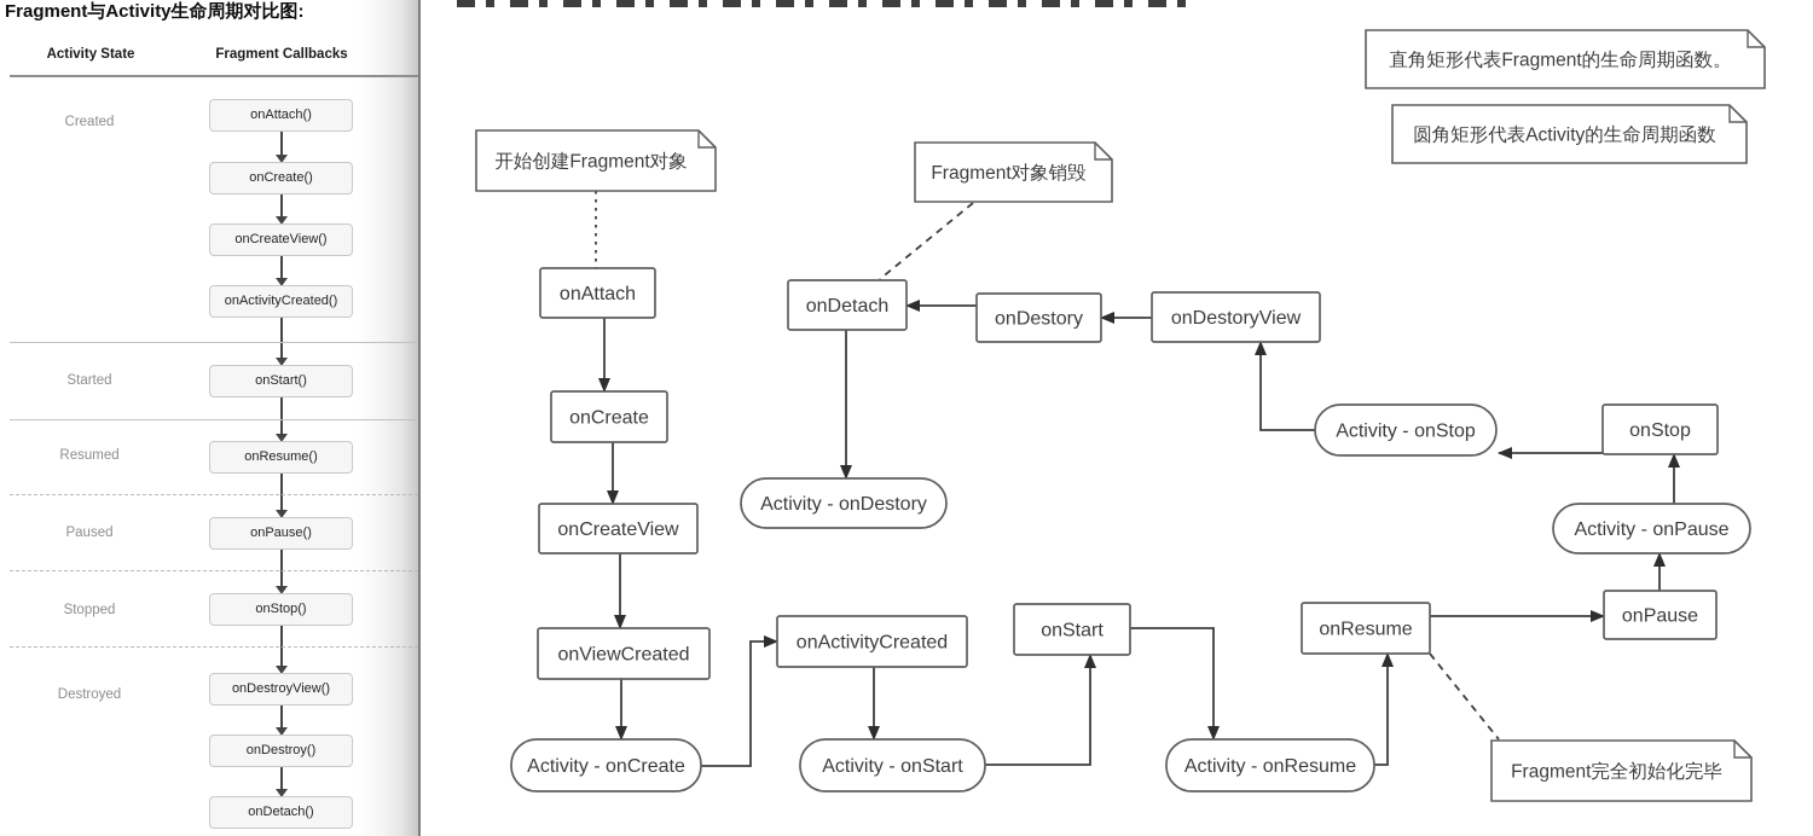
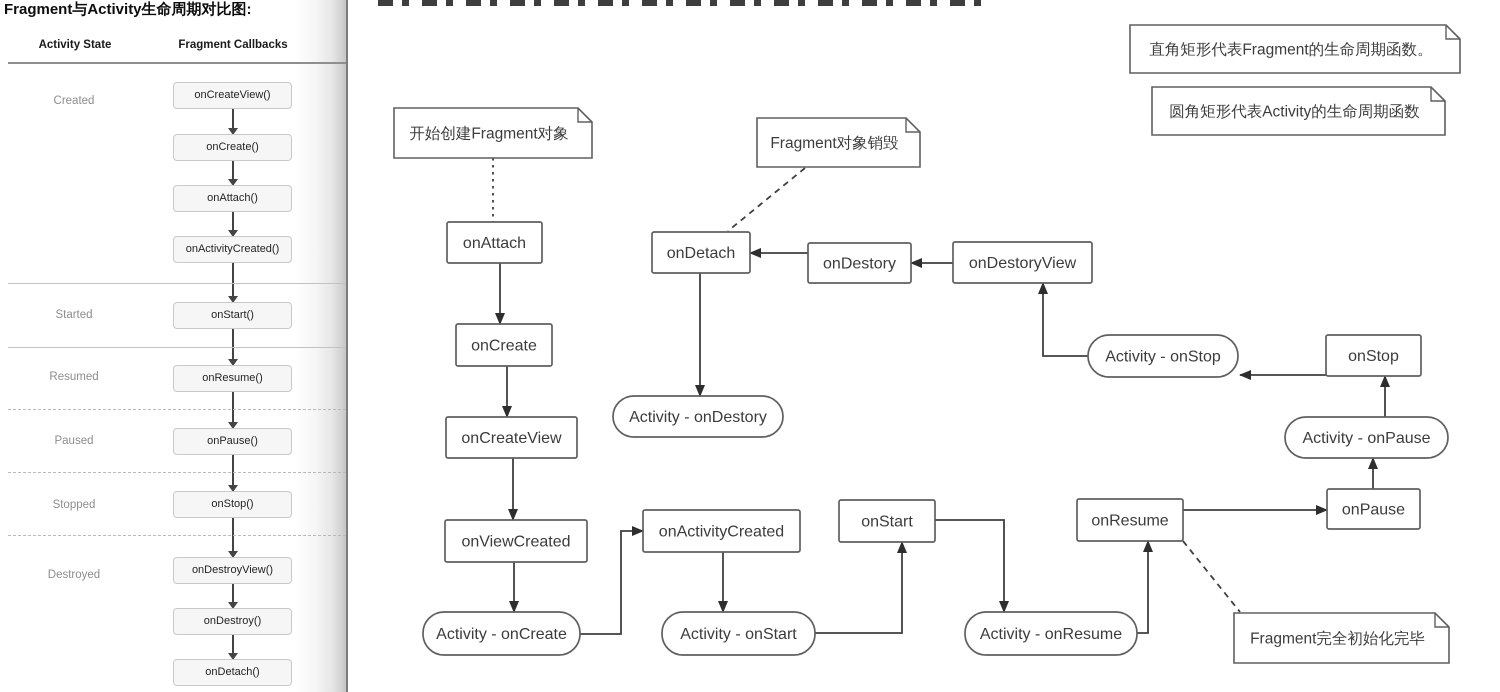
  onAttach
  onCreate
  onCreateView
  onViewCreated
  onActivityCreated
  onStart
  onResume
  onPause
  onStop
  onDestoryView
  onDestory
  onDetach
  Activity - onCreate
  Activity - onStart
  Activity - onResume
  Activity - onPause
  Activity - onStop
  Activity - onDestory
  开始创建Fragment对象
  Fragment对象销毁
  直角矩形代表Fragment的生命周期函数。
  圆角矩形代表Activity的生命周期函数
  Fragment完全初始化完毕
  Fragment与Activity生命周期对比图:
  Activity State
  Fragment Callbacks
  Created
- onAttach()
+ onCreateView()
  onCreate()
- onCreateView()
+ onAttach()
  onActivityCreated()
  Started
  onStart()
  Resumed
  onResume()
  Paused
  onPause()
  Stopped
  onStop()
  Destroyed
  onDestroyView()
  onDestroy()
  onDetach()
